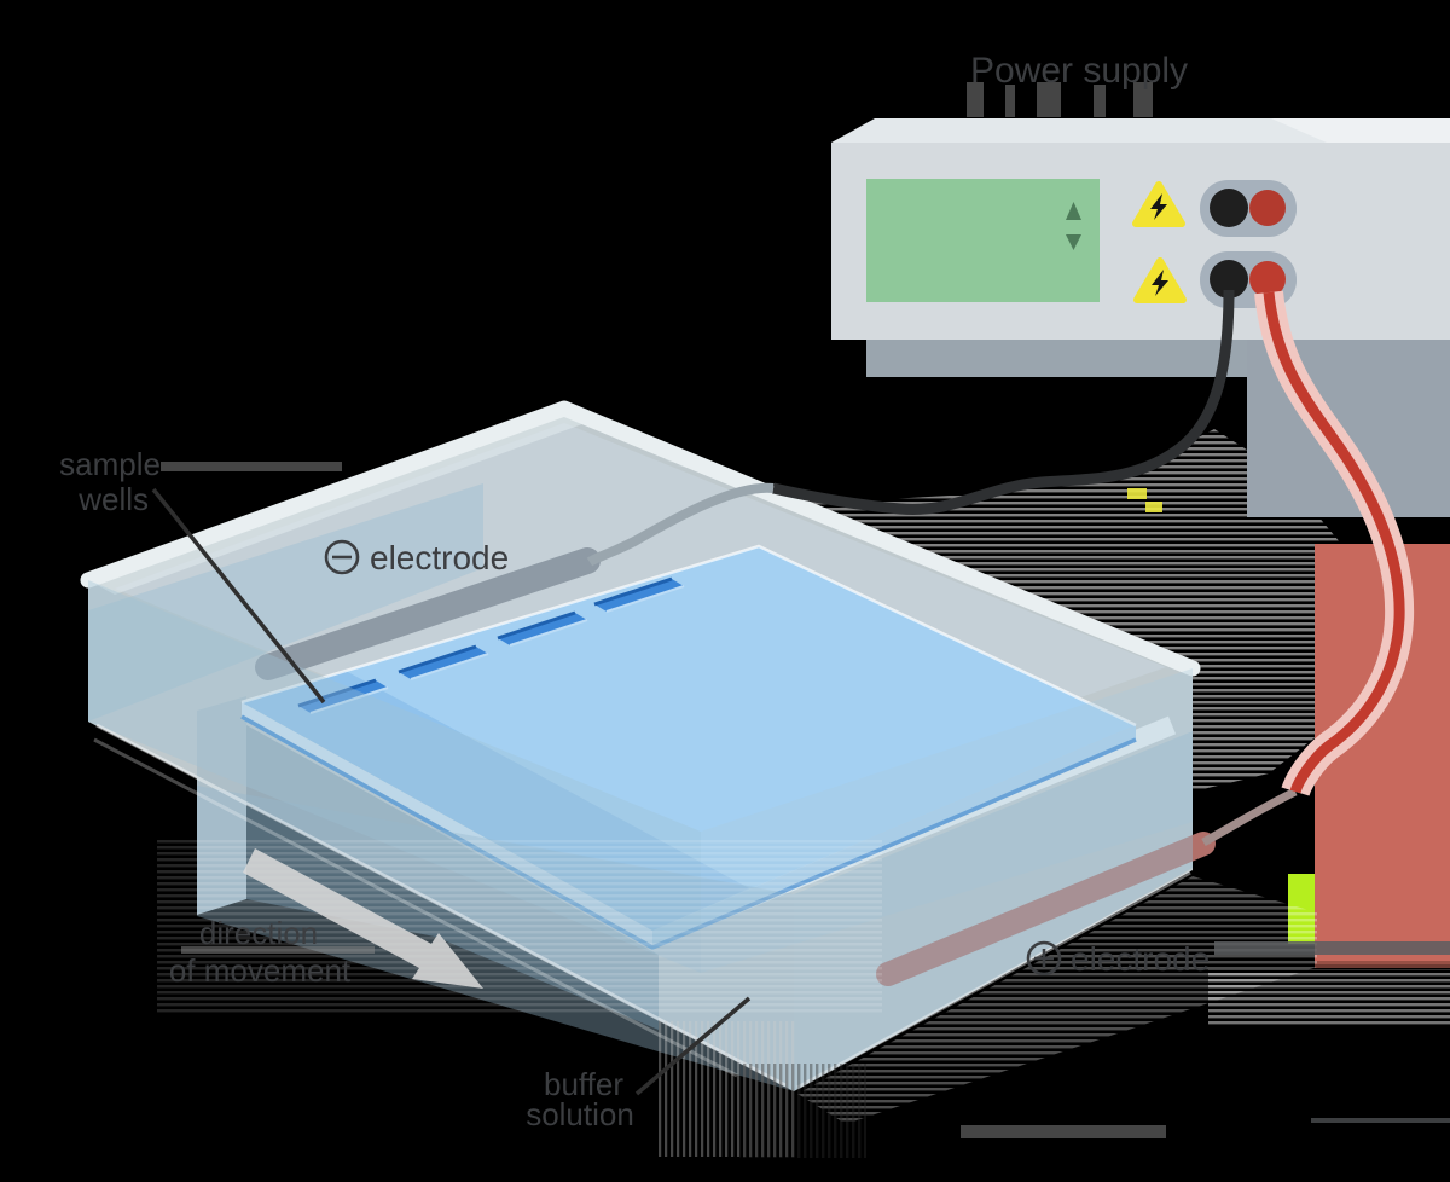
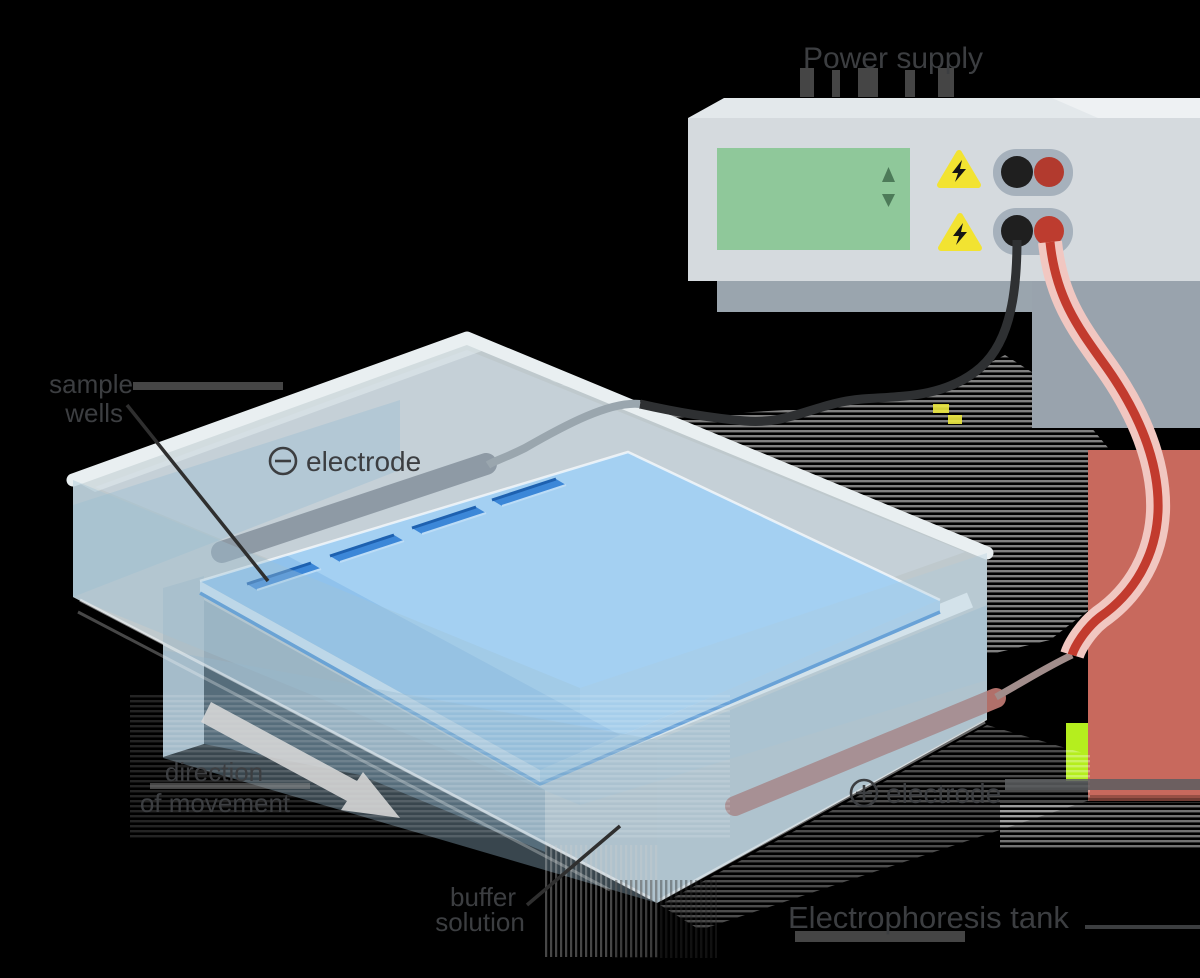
  Power supply
  electrode
  electrode
  sample
  wells
  direction
  of movement
  buffer
  solution
+ Electrophoresis tank
